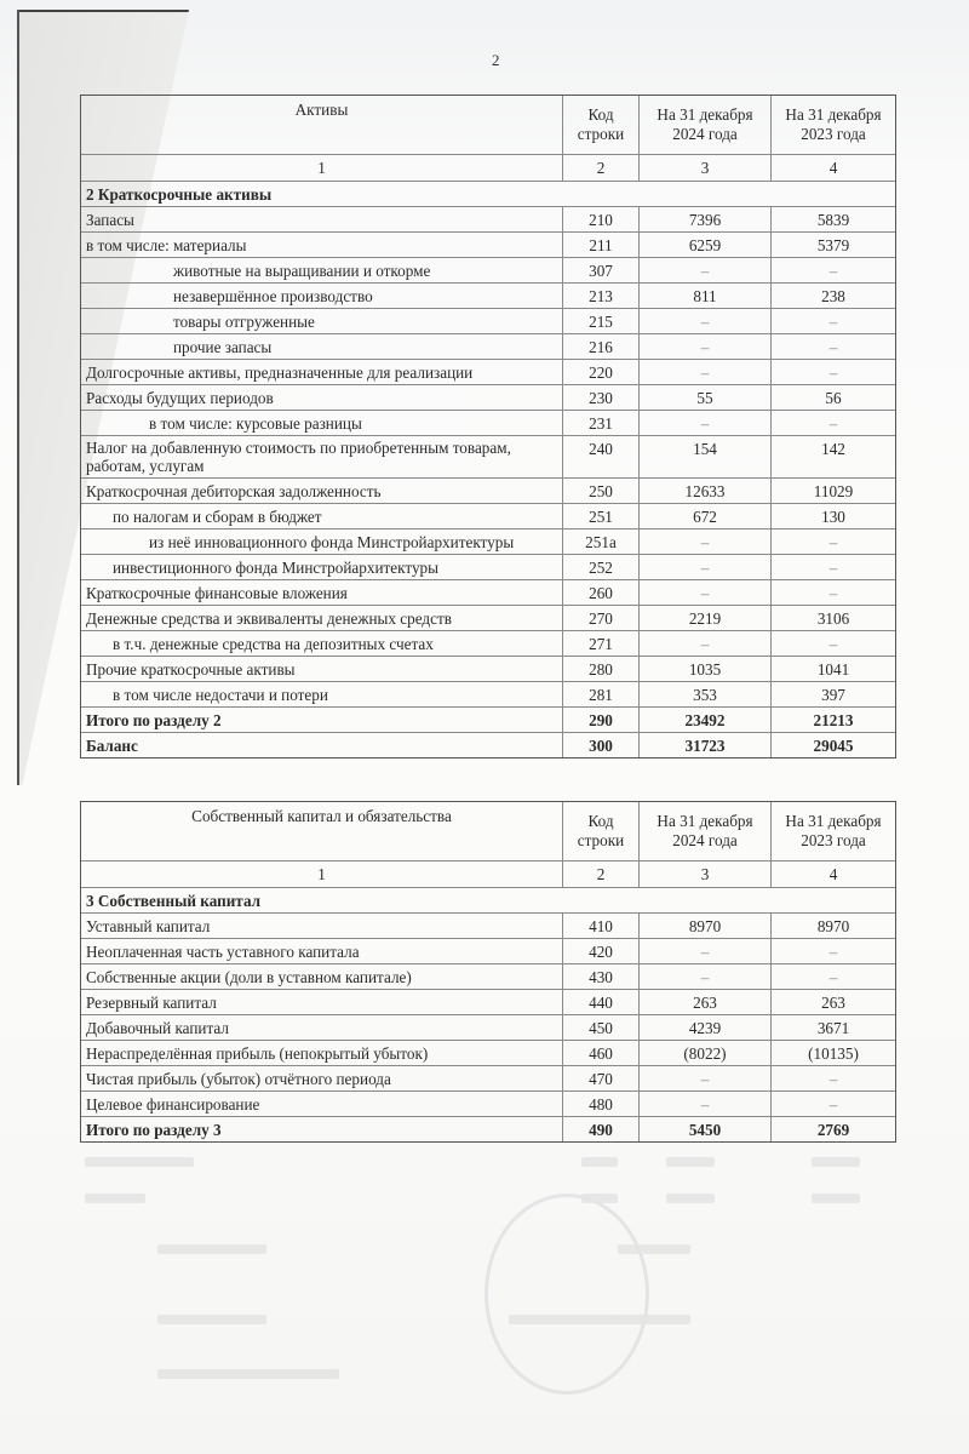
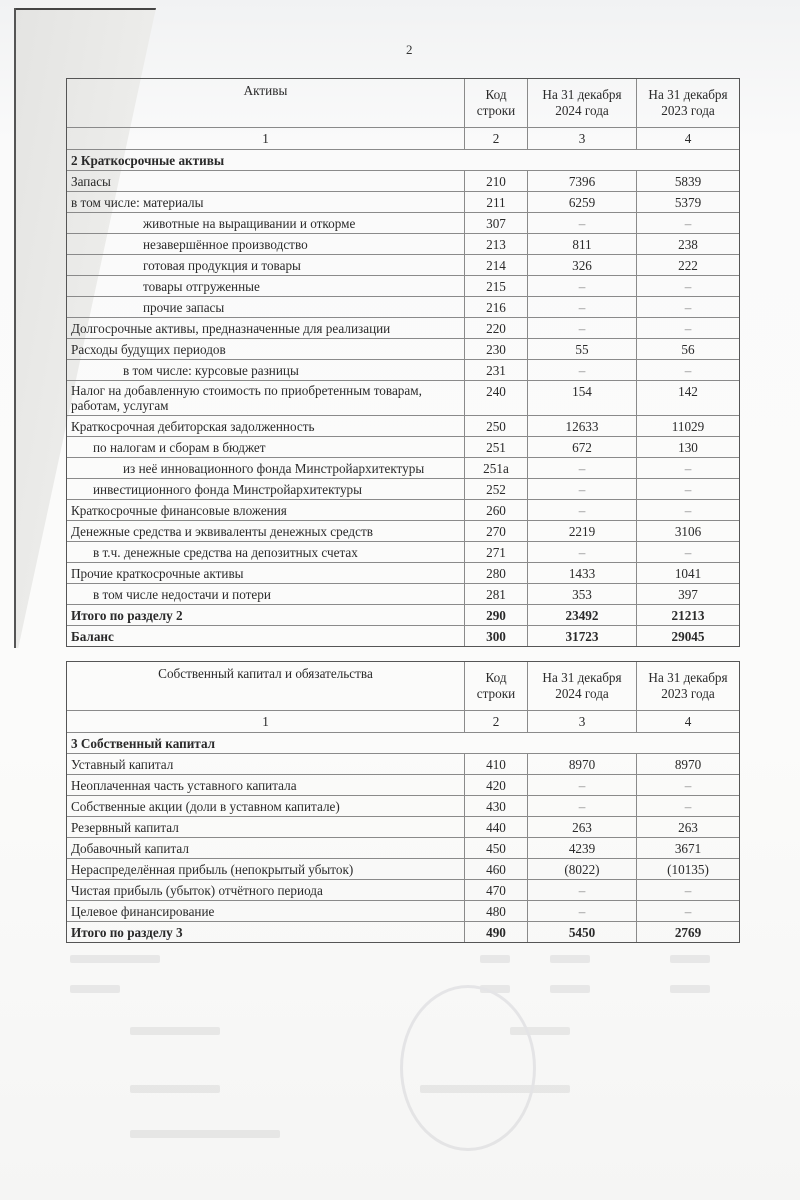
  2
  Активы	Код строки	На 31 декабря 2024 года	На 31 декабря 2023 года
  1	2	3	4
  2 Краткосрочные активы
  Запасы	210	7396	5839
  в том числе: материалы	211	6259	5379
  животные на выращивании и откорме	307	–	–
  незавершённое производство	213	811	238
+ готовая продукция и товары	214	326	222
  товары отгруженные	215	–	–
  прочие запасы	216	–	–
  Долгосрочные активы, предназначенные для реализации	220	–	–
  Расходы будущих периодов	230	55	56
  в том числе: курсовые разницы	231	–	–
  Налог на добавленную стоимость по приобретенным товарам, работам, услугам	240	154	142
  Краткосрочная дебиторская задолженность	250	12633	11029
  по налогам и сборам в бюджет	251	672	130
  из неё инновационного фонда Минстройархитектуры	251а	–	–
  инвестиционного фонда Минстройархитектуры	252	–	–
  Краткосрочные финансовые вложения	260	–	–
  Денежные средства и эквиваленты денежных средств	270	2219	3106
  в т.ч. денежные средства на депозитных счетах	271	–	–
- Прочие краткосрочные активы	280	1035	1041
+ Прочие краткосрочные активы	280	1433	1041
  в том числе недостачи и потери	281	353	397
  Итого по разделу 2	290	23492	21213
  Баланс	300	31723	29045
  Собственный капитал и обязательства	Код строки	На 31 декабря 2024 года	На 31 декабря 2023 года
  1	2	3	4
  3 Собственный капитал
  Уставный капитал	410	8970	8970
  Неоплаченная часть уставного капитала	420	–	–
  Собственные акции (доли в уставном капитале)	430	–	–
  Резервный капитал	440	263	263
  Добавочный капитал	450	4239	3671
  Нераспределённая прибыль (непокрытый убыток)	460	(8022)	(10135)
  Чистая прибыль (убыток) отчётного периода	470	–	–
  Целевое финансирование	480	–	–
  Итого по разделу 3	490	5450	2769
